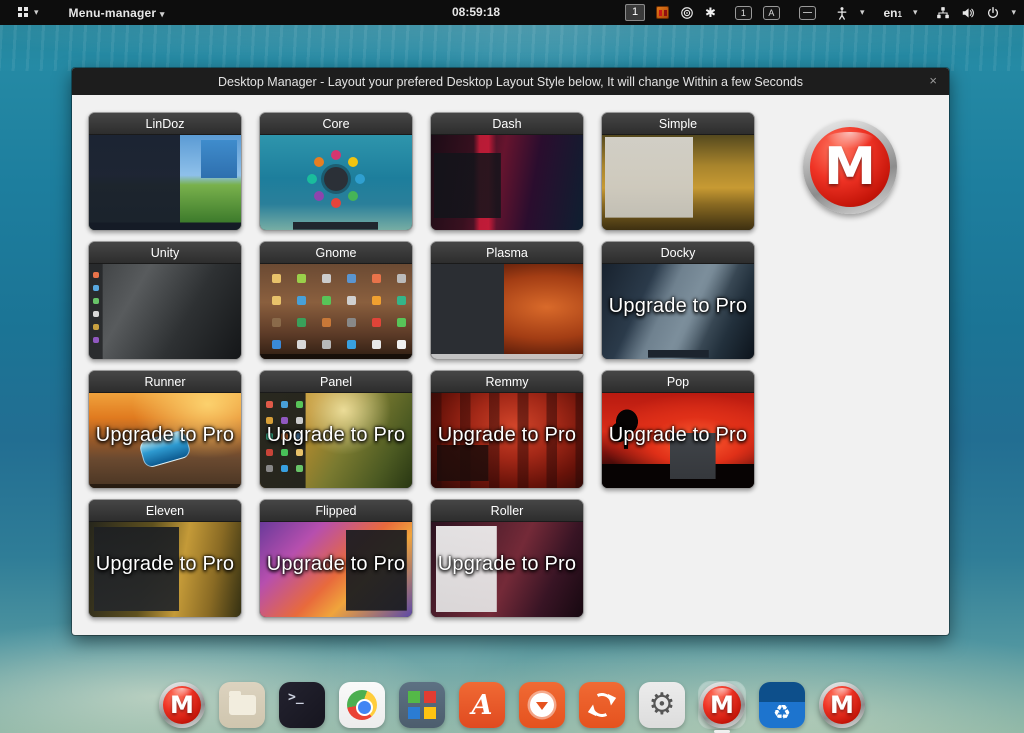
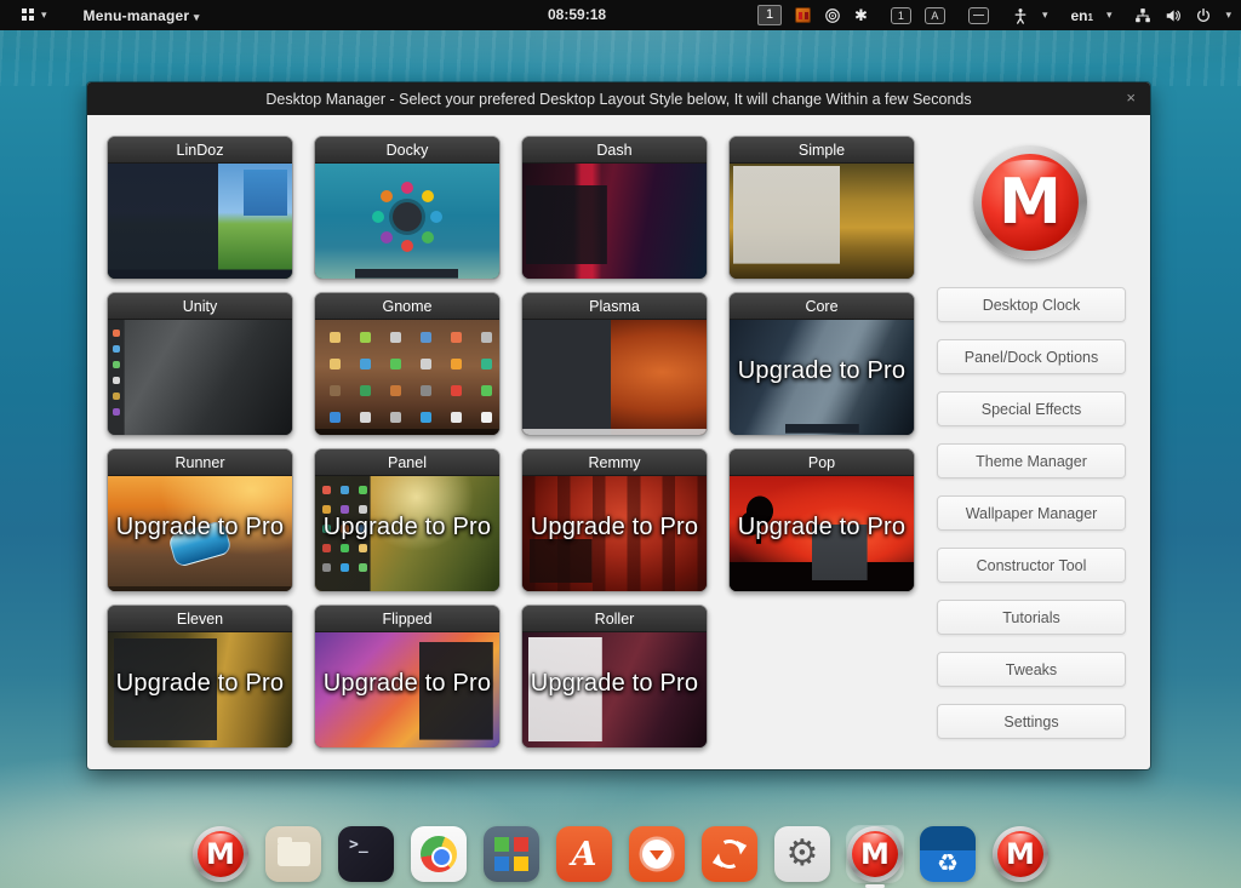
  ▾
  Menu-manager ▾
  08:59:18
  1
  ✱
  1
  A
  ▾
  en
  1
  ▾
  ▾
- Desktop Manager - Layout your prefered Desktop Layout Style below, It will change Within a few Seconds
+ Desktop Manager - Select your prefered Desktop Layout Style below, It will change Within a few Seconds
  ×
  LinDoz
- Core
+ Docky
  Dash
  Simple
  Unity
  Gnome
  Plasma
- Docky
+ Core
  Upgrade to Pro
  Runner
  Upgrade to Pro
  Panel
  Upgrade to Pro
  Remmy
  Upgrade to Pro
  Pop
  Upgrade to Pro
  Eleven
  Upgrade to Pro
  Flipped
  Upgrade to Pro
  Roller
  Upgrade to Pro
  M
+ Desktop Clock
+ Panel/Dock Options
+ Special Effects
+ Theme Manager
+ Wallpaper Manager
+ Constructor Tool
+ Tutorials
+ Tweaks
+ Settings
  M
  >_
  A
  ⚙
  M
  ♻
  M
